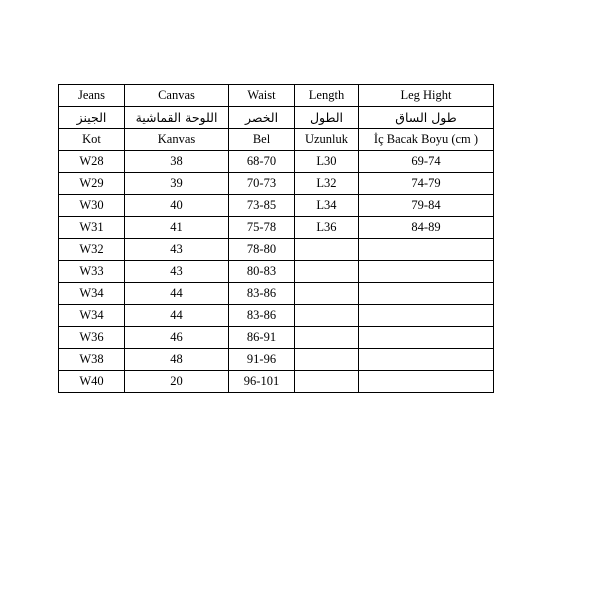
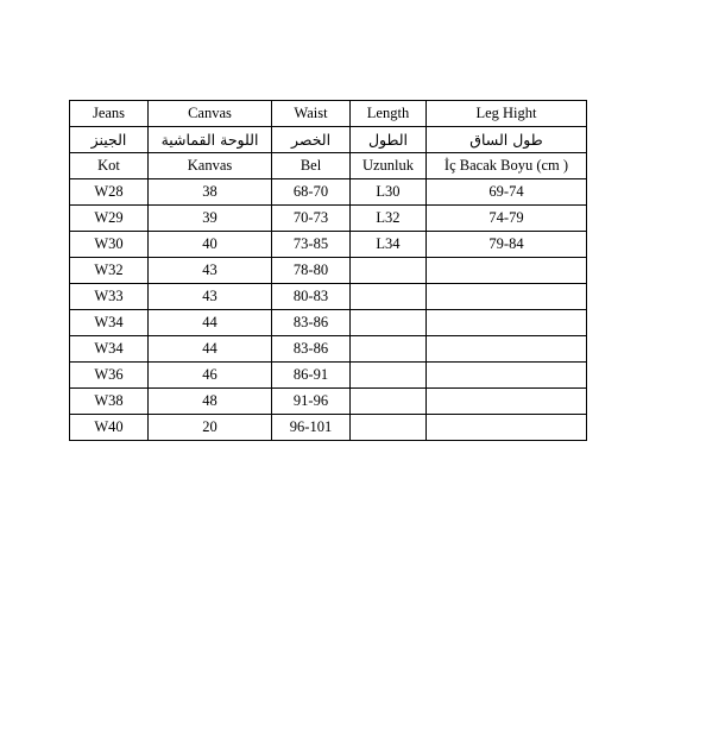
  Jeans	Canvas	Waist	Length	Leg Hight
  الجينز	اللوحة القماشية	الخصر	الطول	طول الساق
  Kot	Kanvas	Bel	Uzunluk	İç Bacak Boyu (cm )
  W28	38	68-70	L30	69-74
  W29	39	70-73	L32	74-79
  W30	40	73-85	L34	79-84
- W31	41	75-78	L36	84-89
  W32	43	78-80
  W33	43	80-83
  W34	44	83-86
  W34	44	83-86
  W36	46	86-91
  W38	48	91-96
  W40	20	96-101
